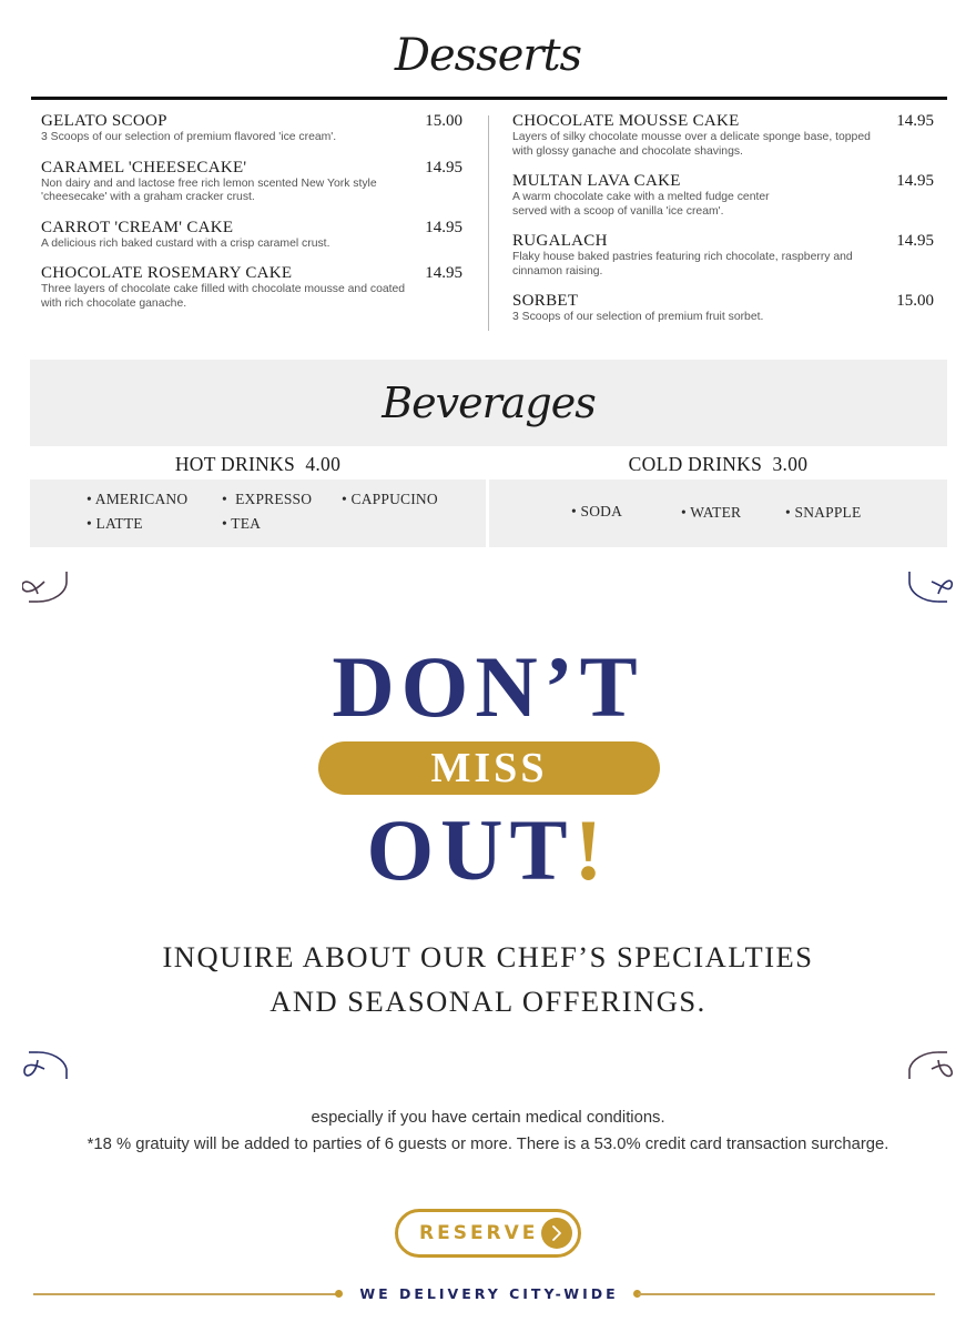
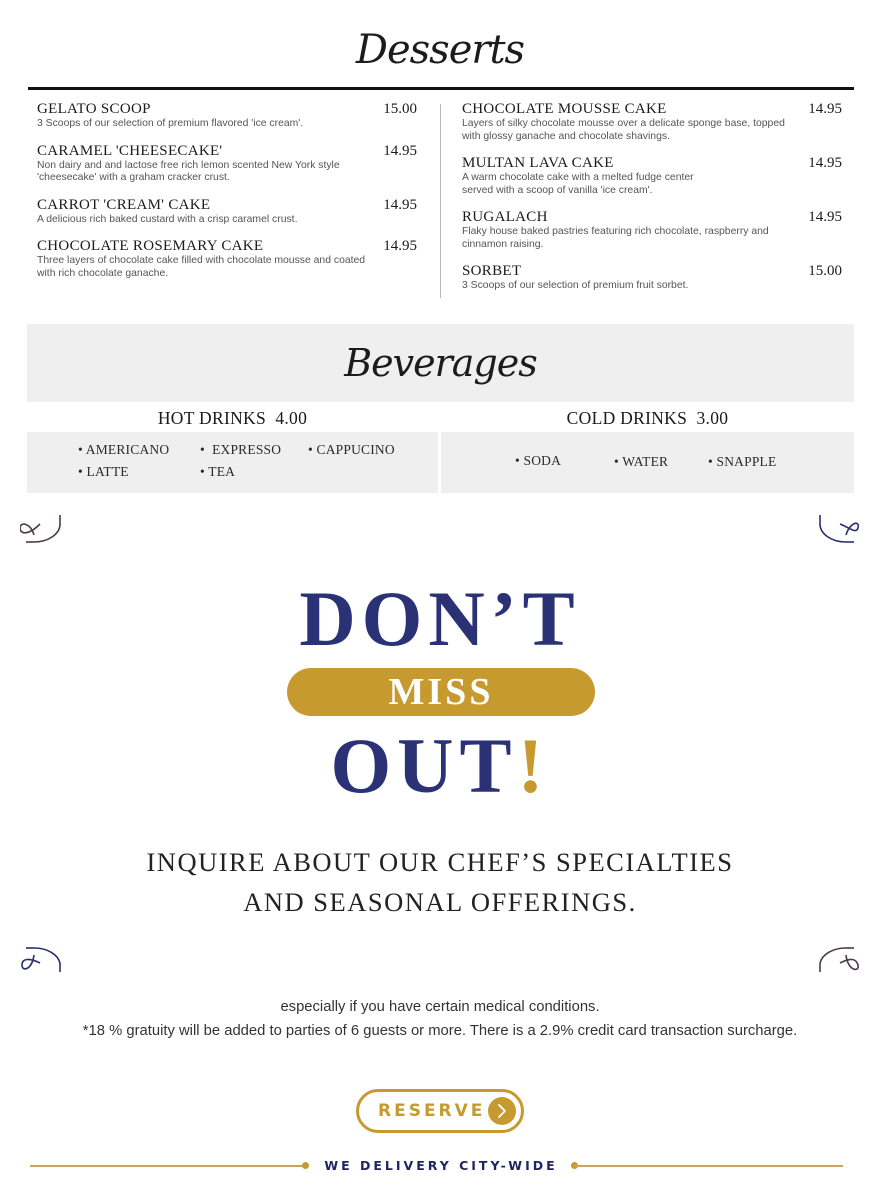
  Desserts
  GELATO SCOOP
  15.00
  3 Scoops of our selection of premium flavored 'ice cream'.
  CARAMEL 'CHEESECAKE'
  14.95
  Non dairy and and lactose free rich lemon scented New York style 'cheesecake' with a graham cracker crust.
  CARROT 'CREAM' CAKE
  14.95
  A delicious rich baked custard with a crisp caramel crust.
  CHOCOLATE ROSEMARY CAKE
  14.95
  Three layers of chocolate cake filled with chocolate mousse and coated with rich chocolate ganache.
  CHOCOLATE MOUSSE CAKE
  14.95
  Layers of silky chocolate mousse over a delicate sponge base, topped with glossy ganache and chocolate shavings.
  MULTAN LAVA CAKE
  14.95
  A warm chocolate cake with a melted fudge center served with a scoop of vanilla 'ice cream'.
  RUGALACH
  14.95
  Flaky house baked pastries featuring rich chocolate, raspberry and cinnamon raising.
  SORBET
  15.00
  3 Scoops of our selection of premium fruit sorbet.
  Beverages
  HOT DRINKS 4.00
  COLD DRINKS 3.00
  • AMERICANO
  • EXPRESSO
  • CAPPUCINO
  • LATTE
  • TEA
  • SODA
  • WATER
  • SNAPPLE
  DON’T
  MISS
  OUT!
  INQUIRE ABOUT OUR CHEF’S SPECIALTIES
  AND SEASONAL OFFERINGS.
  especially if you have certain medical conditions.
- *18 % gratuity will be added to parties of 6 guests or more. There is a 53.0% credit card transaction surcharge.
+ *18 % gratuity will be added to parties of 6 guests or more. There is a 2.9% credit card transaction surcharge.
  RESERVE
  WE DELIVERY CITY-WIDE
